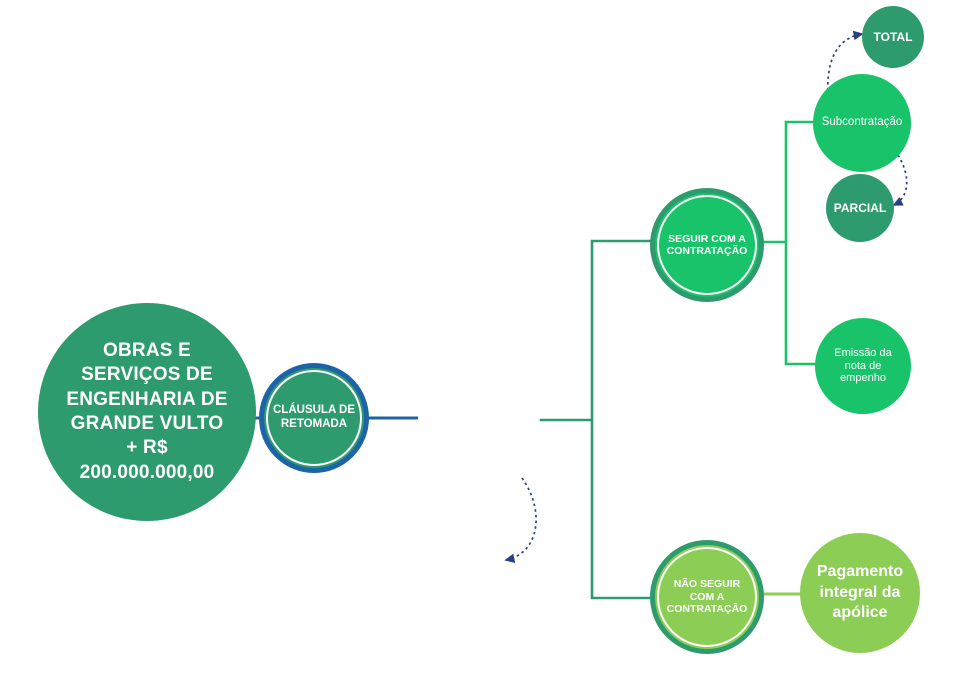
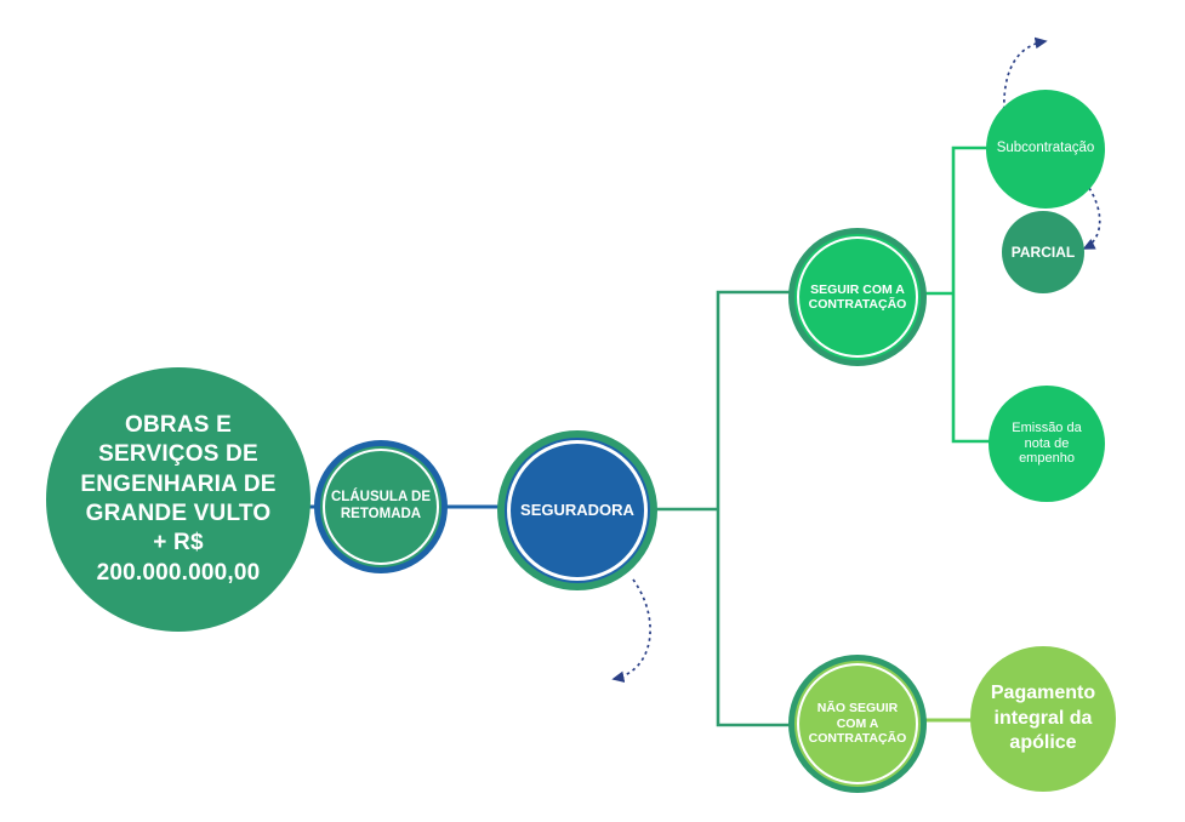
  OBRAS E
  SERVIÇOS DE
  ENGENHARIA DE
  GRANDE VULTO
  + R$
  200.000.000,00
  CLÁUSULA DE
  RETOMADA
+ SEGURADORA
  SEGUIR COM A
  CONTRATAÇÃO
  NÃO SEGUIR
  COM A
  CONTRATAÇÃO
  Subcontratação
- TOTAL
  PARCIAL
  Emissão da
  nota de
  empenho
  Pagamento
  integral da
  apólice
